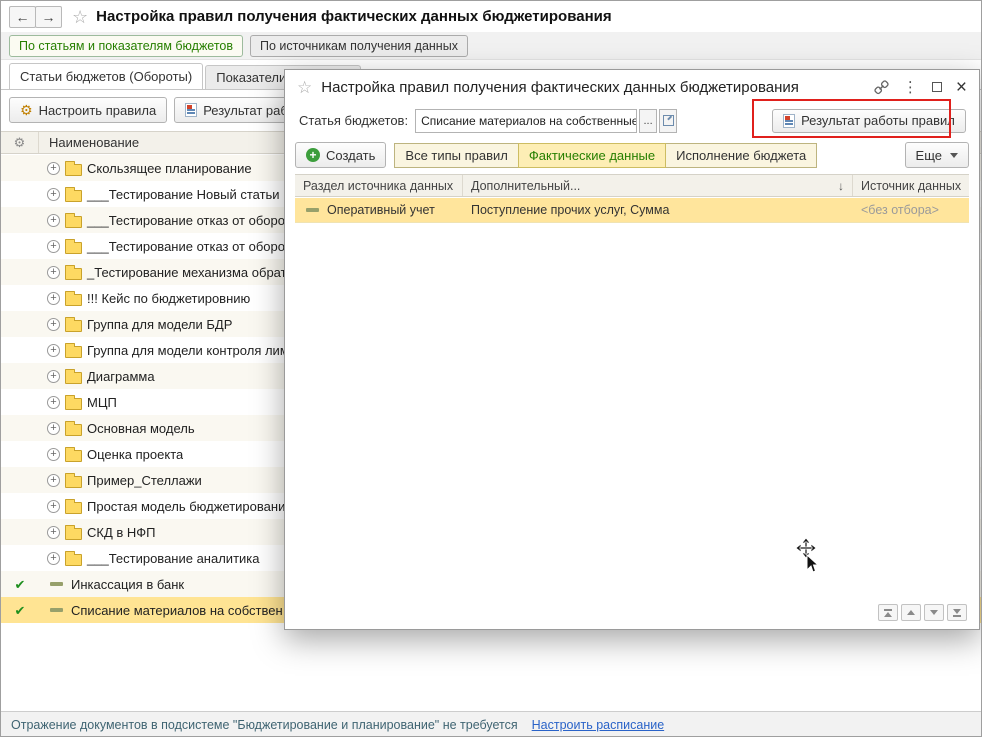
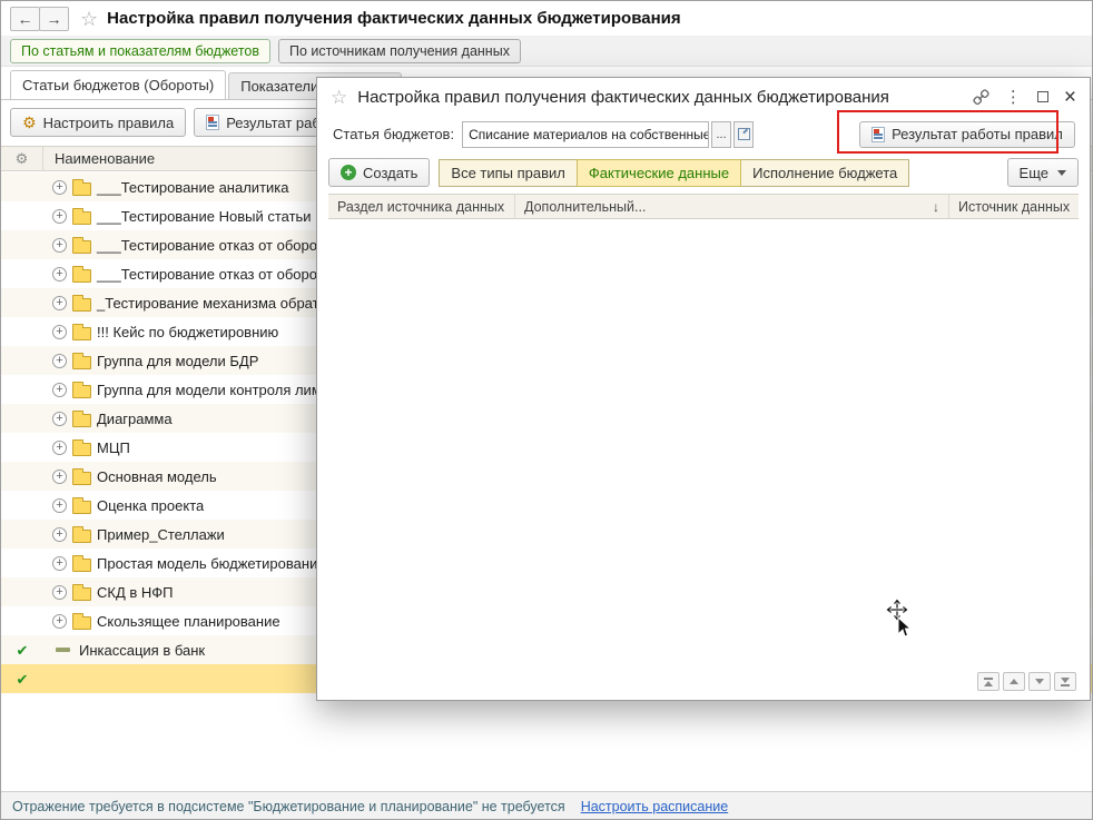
  ←
  →
  ☆
  Настройка правил получения фактических данных бюджетирования
  По статьям и показателям бюджетов
  По источникам получения данных
  Статьи бюджетов (Обороты)
  ⚙
  Настроить правила
  ⚙
  Наименование
  +
- Скользящее планирование
+ ___Тестирование аналитика
  +
  ___Тестирование Новый статьи
  +
  ___Тестирование отказ от оборо
  +
  ___Тестирование отказ от оборо
  +
  _Тестирование механизма обра
  +
  !!! Кейс по бюджетировнию
  +
  Группа для модели БДР
  +
  Группа для модели контроля ли
  +
  Диаграмма
  +
  МЦП
  +
  Основная модель
  +
  Оценка проекта
  +
  Пример_Стеллажи
  +
  Простая модель бюджетировани
  +
  СКД в НФП
  +
- ___Тестирование аналитика
+ Скользящее планирование
  ✔
  Инкассация в банк
  ✔
- Списание материалов на собствен
- Отражение документов в подсистеме "Бюджетирование и планирование" не требуется
+ Отражение требуется в подсистеме "Бюджетирование и планирование" не требуется
  Настроить расписание
  ☆
  Настройка правил получения фактических данных бюджетирования
  ⋮
  ×
  Статья бюджетов:
  Списание материалов на собственные
  ...
  Результат работы правил
  +
  Создать
  Все типы правил
  Фактические данные
  Исполнение бюджета
  Еще
  Раздел источника данных
  Дополнительный...
  ↓
  Источник данных
- Оперативный учет
- Поступление прочих услуг, Сумма
- <без отбора>
